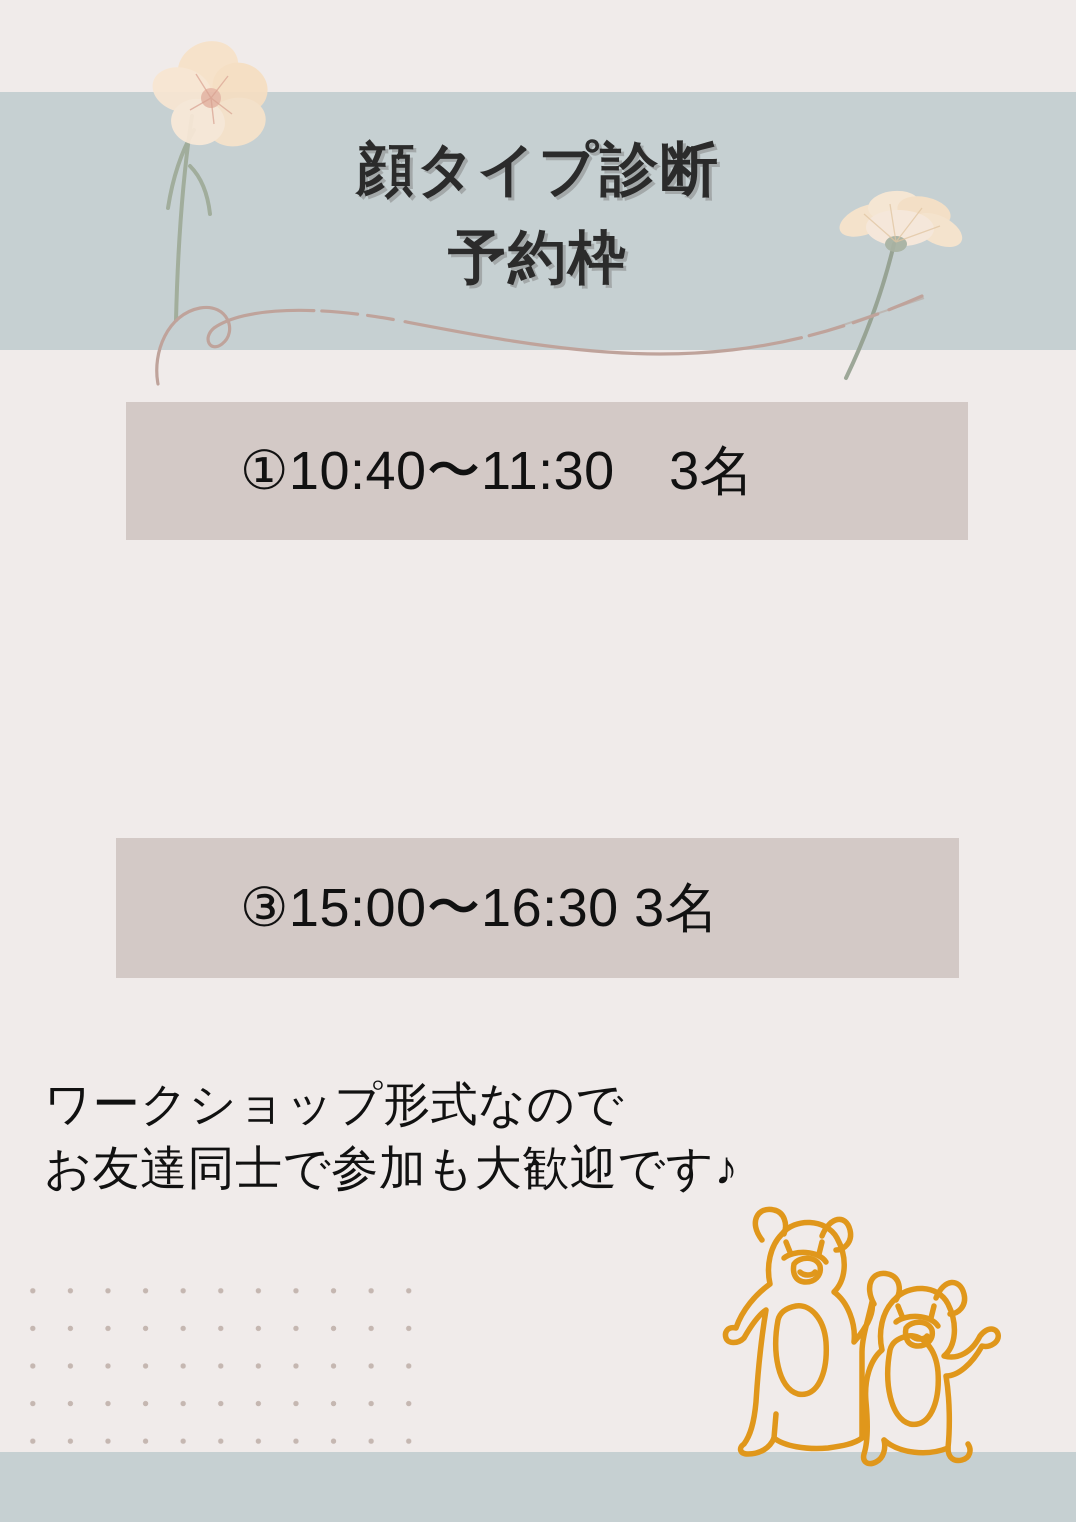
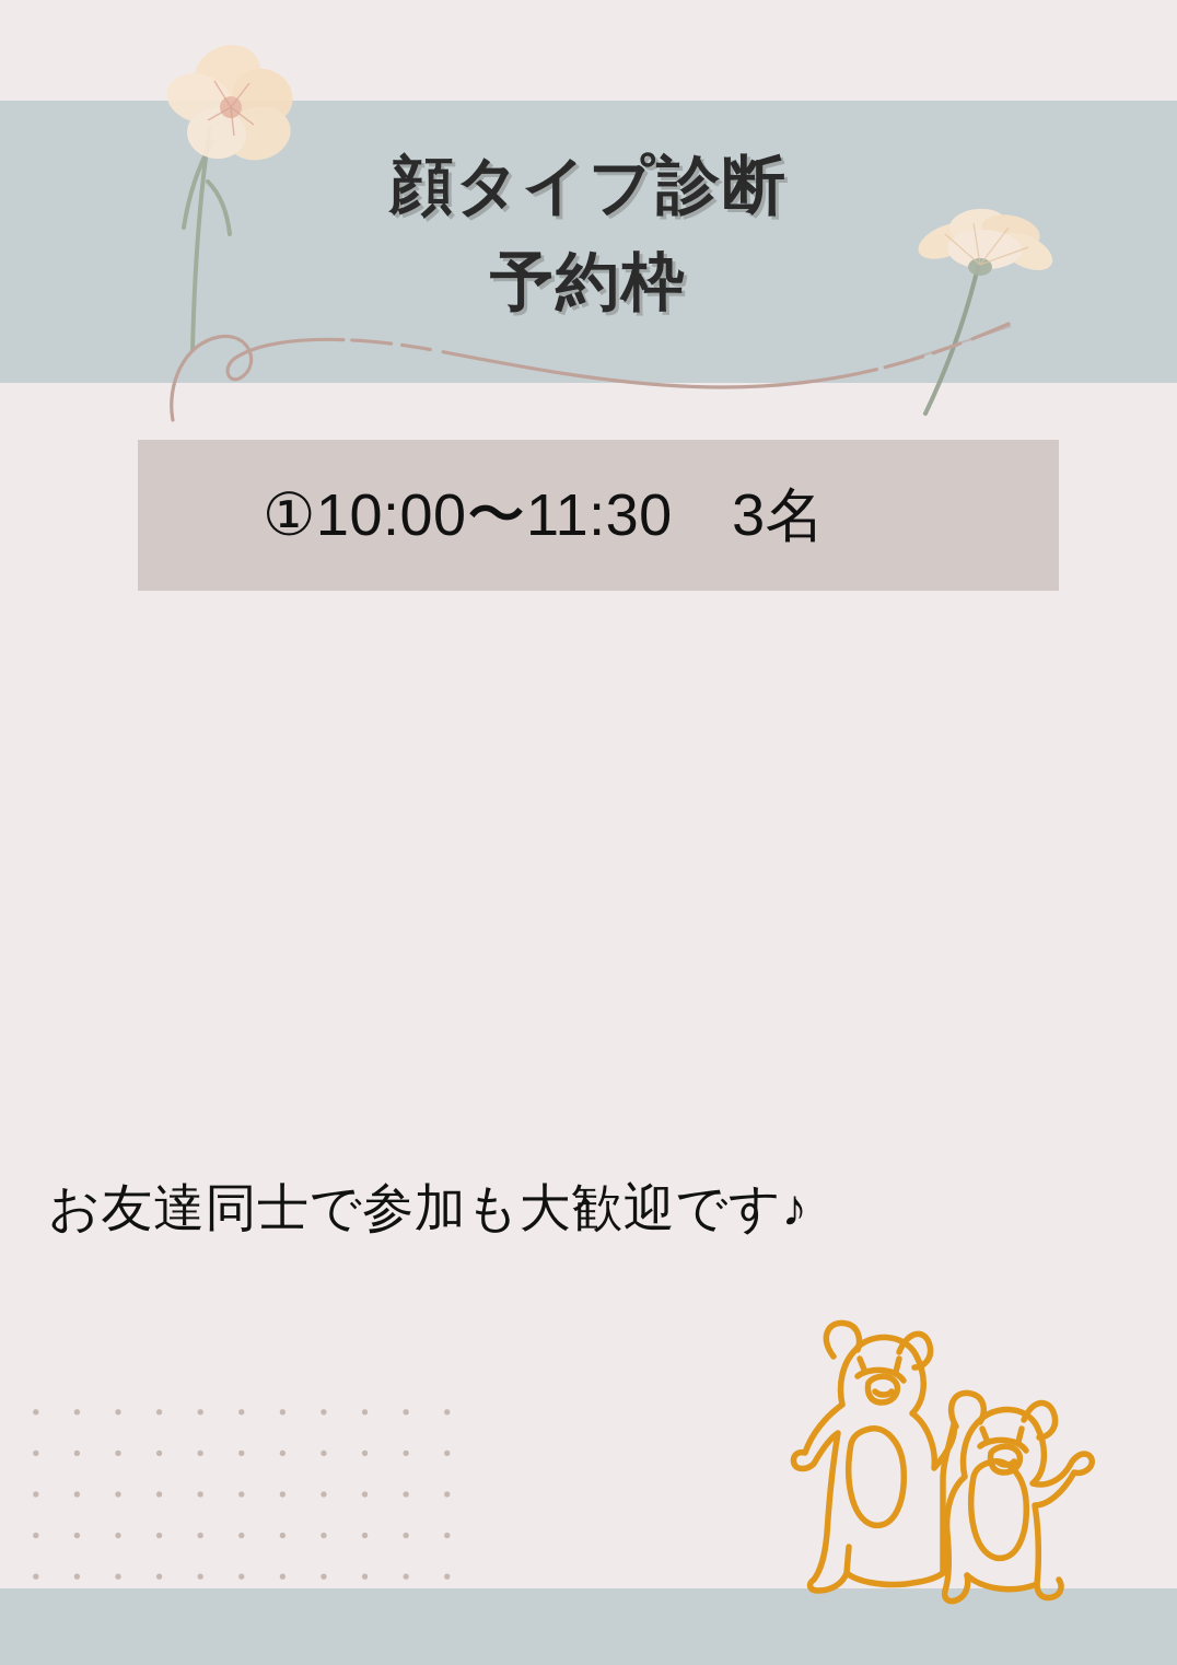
  顔タイプ診断
  予約枠
- ①10:40〜11:30 3名
+ ①10:00〜11:30 3名
- ③15:00〜16:30 3名
- ワークショップ形式なので
  お友達同士で参加も大歓迎です♪
